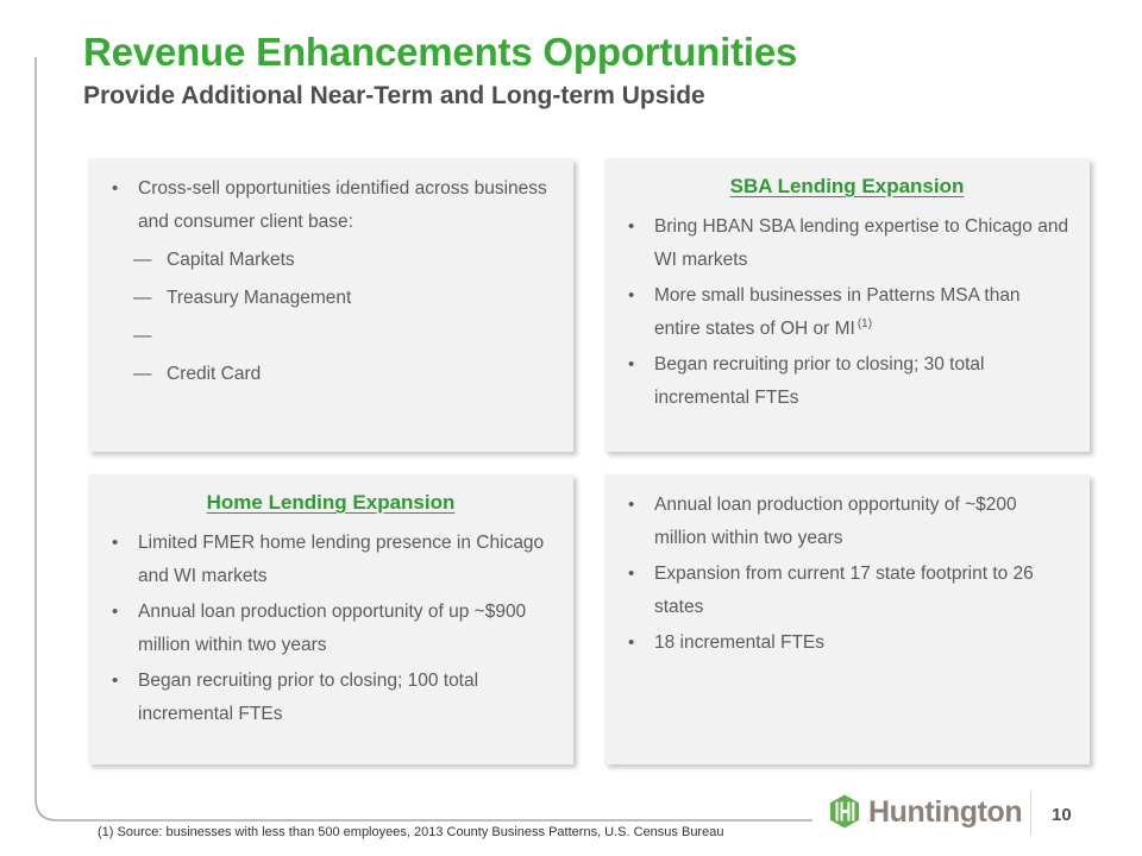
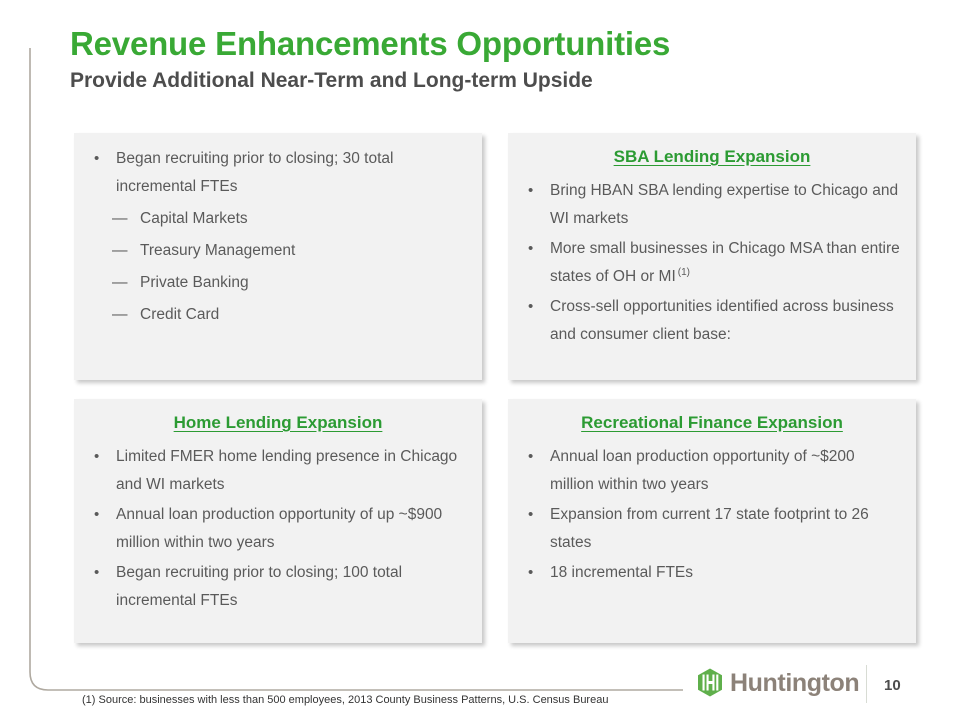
  Revenue Enhancements Opportunities
  Provide Additional Near-Term and Long-term Upside
  •
- Cross-sell opportunities identified across business and consumer client base:
+ Began recruiting prior to closing; 30 total incremental FTEs
  —
  Capital Markets
  —
  Treasury Management
  —
+ Private Banking
  —
  Credit Card
  SBA Lending Expansion
  •
  Bring HBAN SBA lending expertise to Chicago and WI markets
  •
- More small businesses in Patterns MSA than entire states of OH or MI (1)
+ More small businesses in Chicago MSA than entire states of OH or MI (1)
  •
- Began recruiting prior to closing; 30 total incremental FTEs
+ Cross-sell opportunities identified across business and consumer client base:
  Home Lending Expansion
  •
  Limited FMER home lending presence in Chicago and WI markets
  •
  Annual loan production opportunity of up ~$900 million within two years
  •
  Began recruiting prior to closing; 100 total incremental FTEs
+ Recreational Finance Expansion
  •
  Annual loan production opportunity of ~$200 million within two years
  •
  Expansion from current 17 state footprint to 26 states
  •
  18 incremental FTEs
  (1) Source: businesses with less than 500 employees, 2013 County Business Patterns, U.S. Census Bureau
  Huntington
  10
